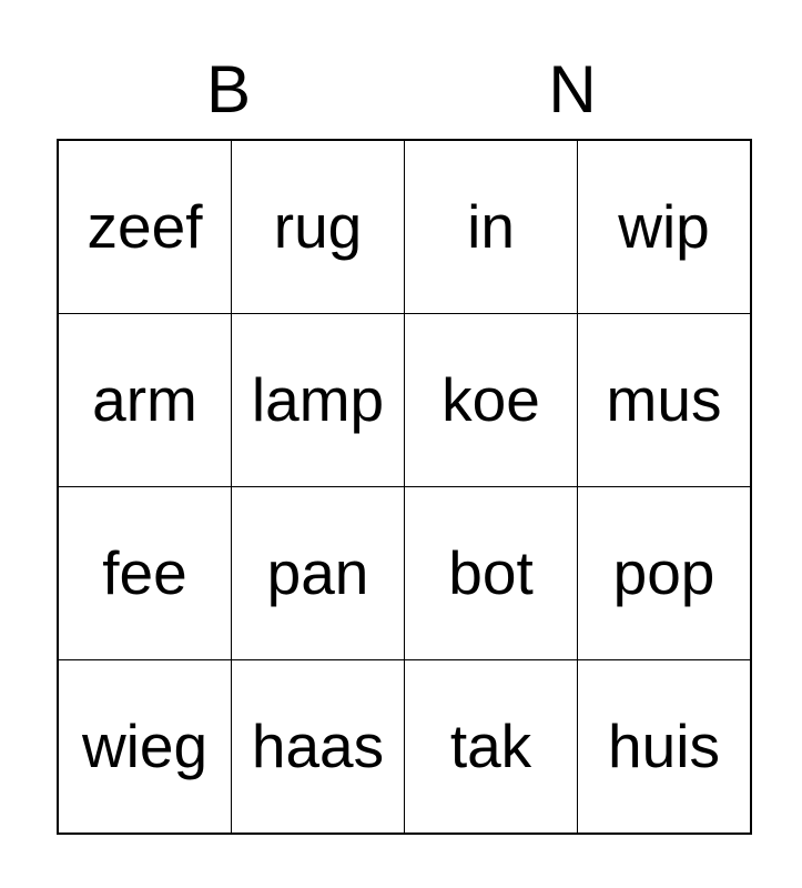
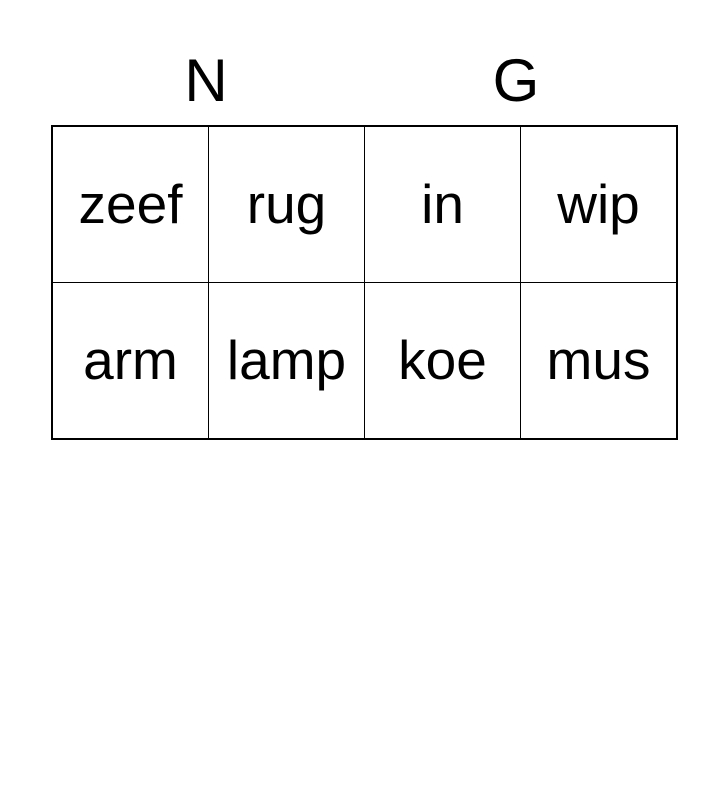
- B
  N
+ G
  zeef	rug	in	wip
  arm	lamp	koe	mus
- fee	pan	bot	pop
- wieg	haas	tak	huis
